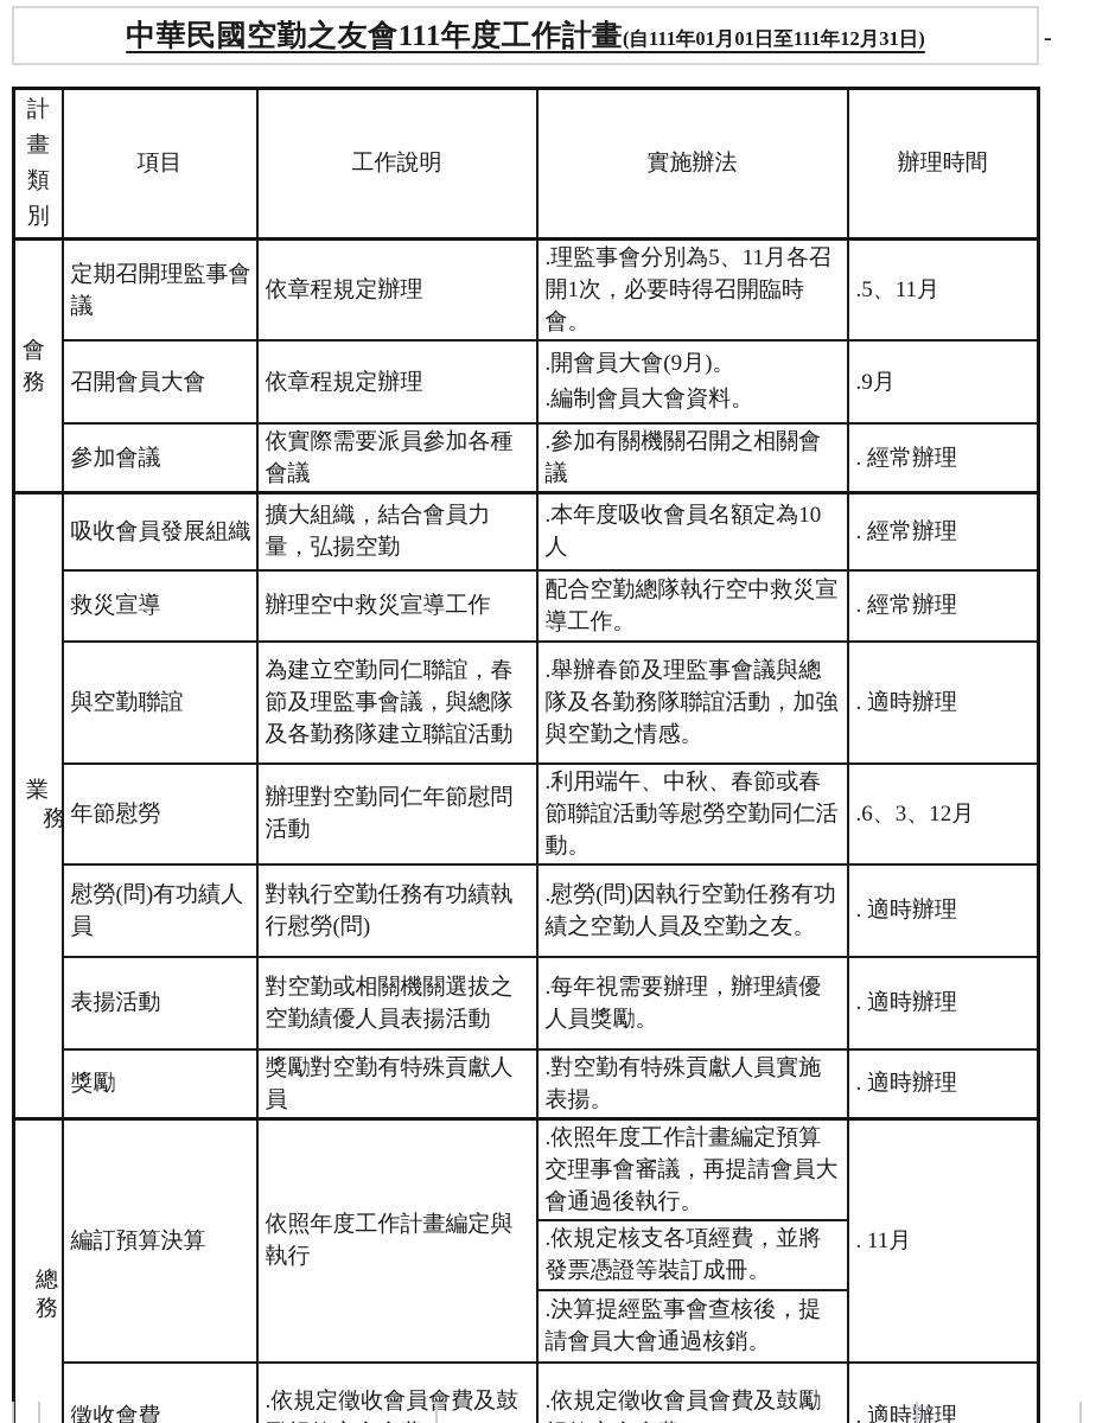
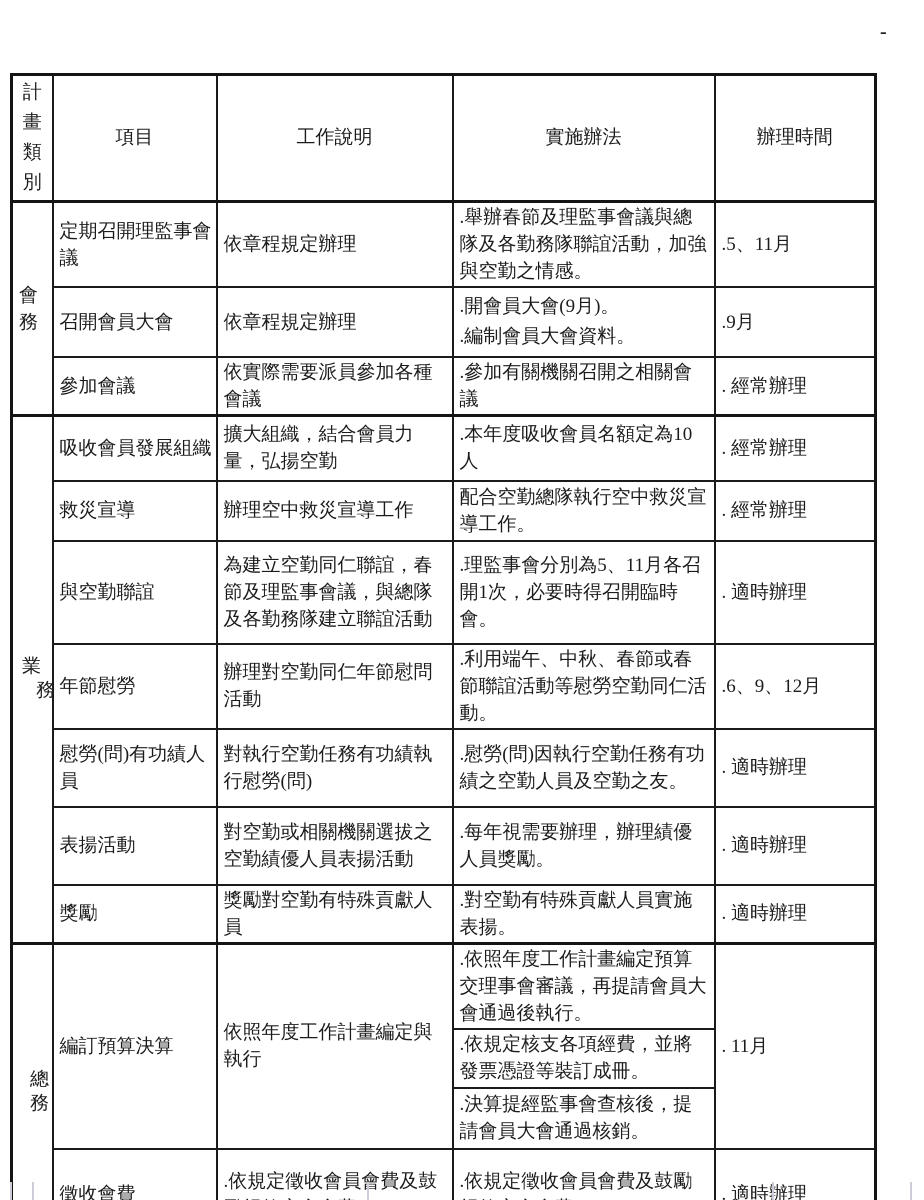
- 中華民國空勤之友會111年度工作計畫(自111年01月01日至111年12月31日)
  -
  計畫類別	項目	工作說明	實施辦法	辦理時間
- 會務	定期召開理監事會議	依章程規定辦理	.理監事會分別為5、11月各召開1次，必要時得召開臨時會。	.5、11月
+ 會務	定期召開理監事會議	依章程規定辦理	.舉辦春節及理監事會議與總隊及各勤務隊聯誼活動，加強與空勤之情感。	.5、11月
  召開會員大會	依章程規定辦理	.開會員大會(9月)。 .編制會員大會資料。	.9月
  參加會議	依實際需要派員參加各種會議	.參加有關機關召開之相關會議	. 經常辦理
  業 務	吸收會員發展組織	擴大組織，結合會員力量，弘揚空勤	.本年度吸收會員名額定為10人	. 經常辦理
  救災宣導	辦理空中救災宣導工作	配合空勤總隊執行空中救災宣導工作。	. 經常辦理
- 與空勤聯誼	為建立空勤同仁聯誼，春節及理監事會議，與總隊及各勤務隊建立聯誼活動	.舉辦春節及理監事會議與總隊及各勤務隊聯誼活動，加強與空勤之情感。	. 適時辦理
+ 與空勤聯誼	為建立空勤同仁聯誼，春節及理監事會議，與總隊及各勤務隊建立聯誼活動	.理監事會分別為5、11月各召開1次，必要時得召開臨時會。	. 適時辦理
- 年節慰勞	辦理對空勤同仁年節慰問活動	.利用端午、中秋、春節或春節聯誼活動等慰勞空勤同仁活動。	.6、3、12月
+ 年節慰勞	辦理對空勤同仁年節慰問活動	.利用端午、中秋、春節或春節聯誼活動等慰勞空勤同仁活動。	.6、9、12月
  慰勞(問)有功績人員	對執行空勤任務有功績執行慰勞(問)	.慰勞(問)因執行空勤任務有功績之空勤人員及空勤之友。	. 適時辦理
  表揚活動	對空勤或相關機關選拔之空勤績優人員表揚活動	.每年視需要辦理，辦理績優人員獎勵。	. 適時辦理
  獎勵	獎勵對空勤有特殊貢獻人員	.對空勤有特殊貢獻人員實施表揚。	. 適時辦理
  總 務	編訂預算決算	依照年度工作計畫編定與執行	.依照年度工作計畫編定預算交理事會審議，再提請會員大會通過後執行。	. 11月
  .依規定核支各項經費，並將發票憑證等裝訂成冊。
  .決算提經監事會查核後，提請會員大會通過核銷。
